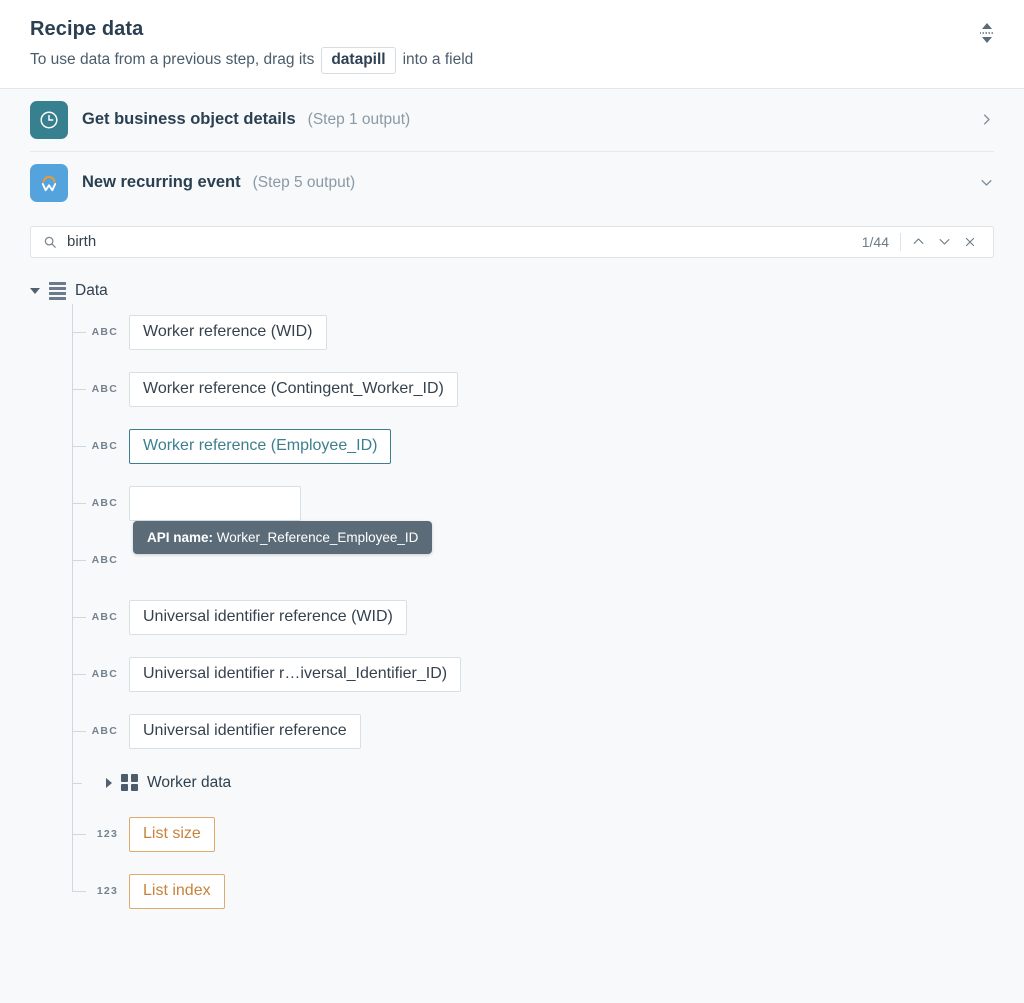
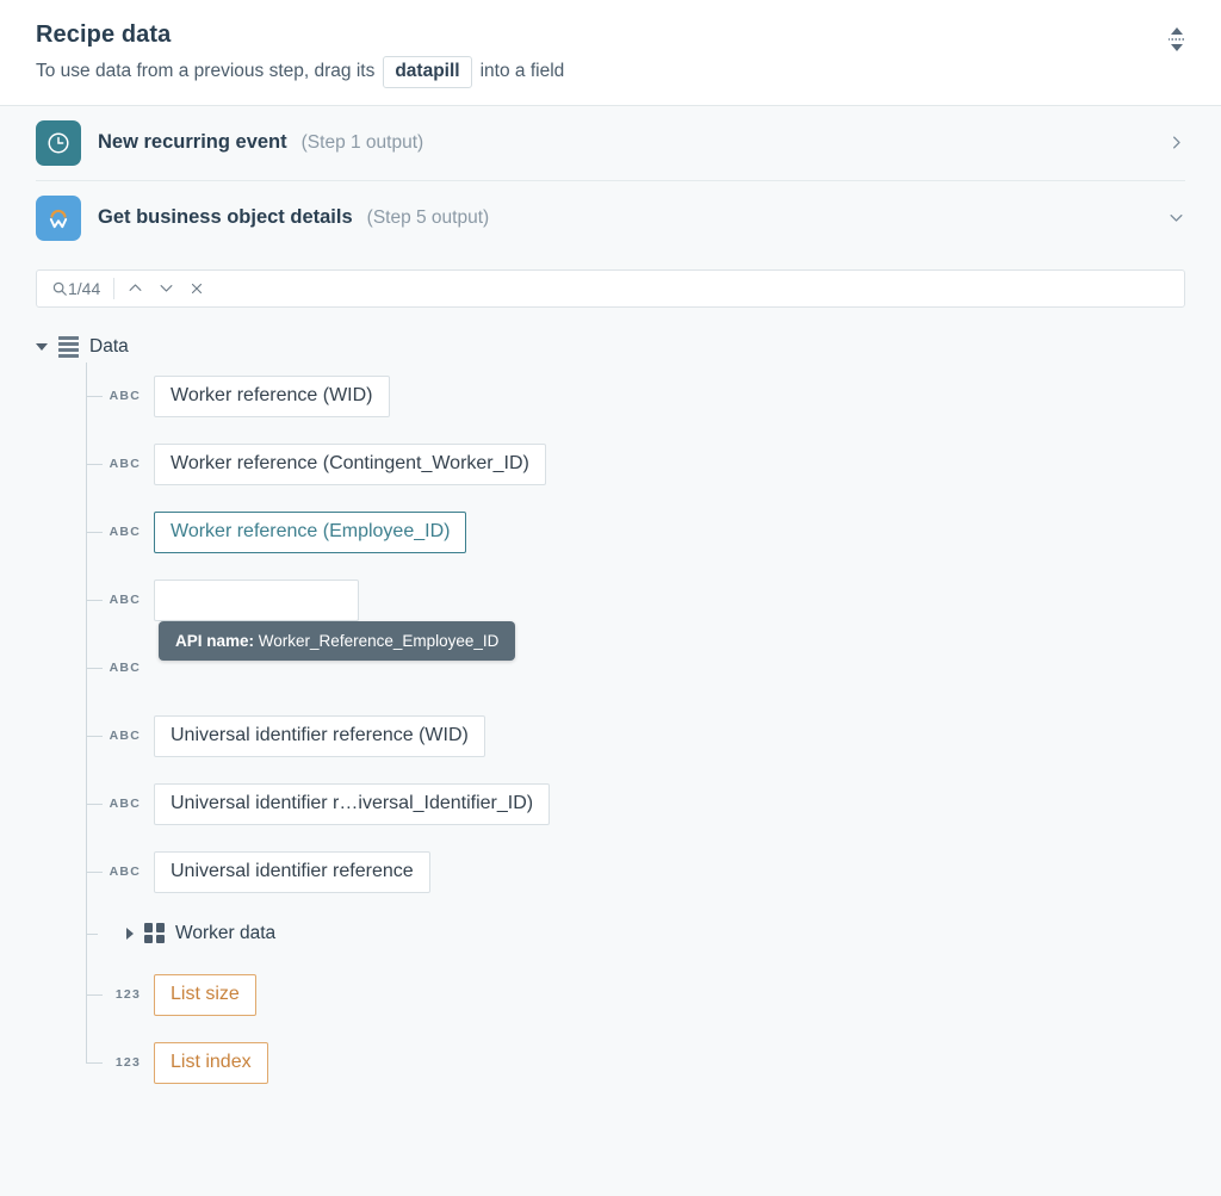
  Recipe data
  To use data from a previous step, drag its
  datapill
  into a field
- Get business object details
+ New recurring event
  (Step 1 output)
- New recurring event
+ Get business object details
  (Step 5 output)
- birth
  1/44
  Data
  ABC
  Worker reference (WID)
  ABC
  Worker reference (Contingent_Worker_ID)
  ABC
  Worker reference (Employee_ID)
  ABC
  ABC
  ABC
  Universal identifier reference (WID)
  ABC
  Universal identifier r…iversal_Identifier_ID)
  ABC
  Universal identifier reference
  Worker data
  123
  List size
  123
  List index
  API name: Worker_Reference_Employee_ID
